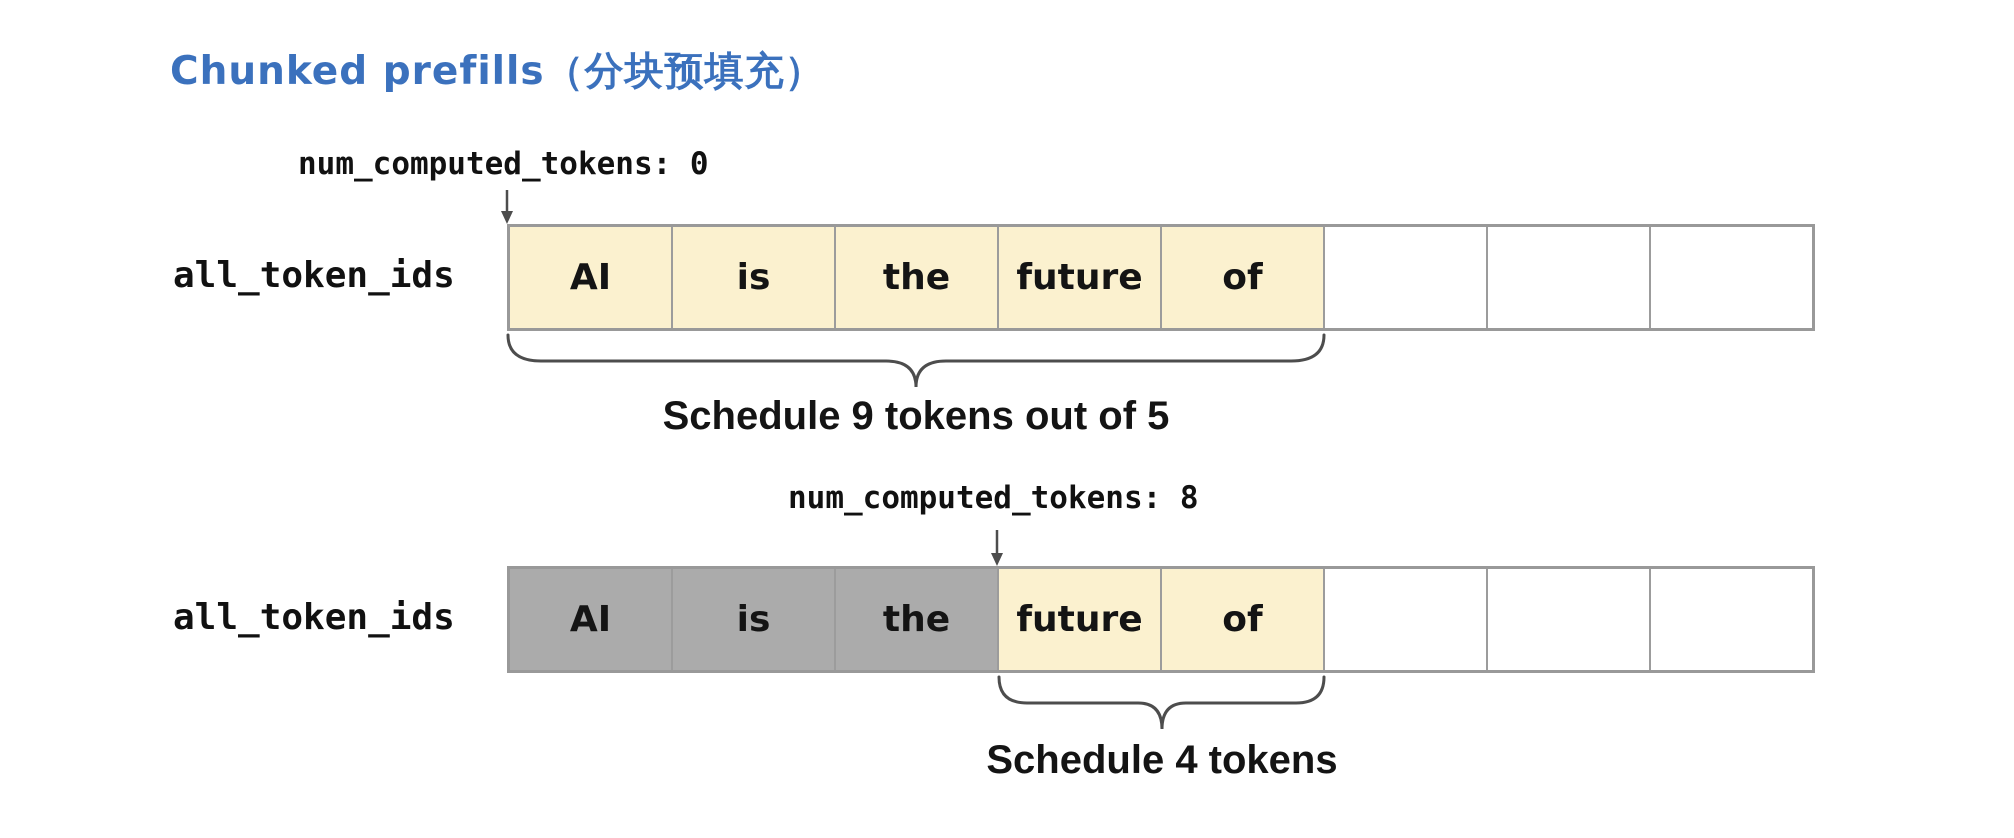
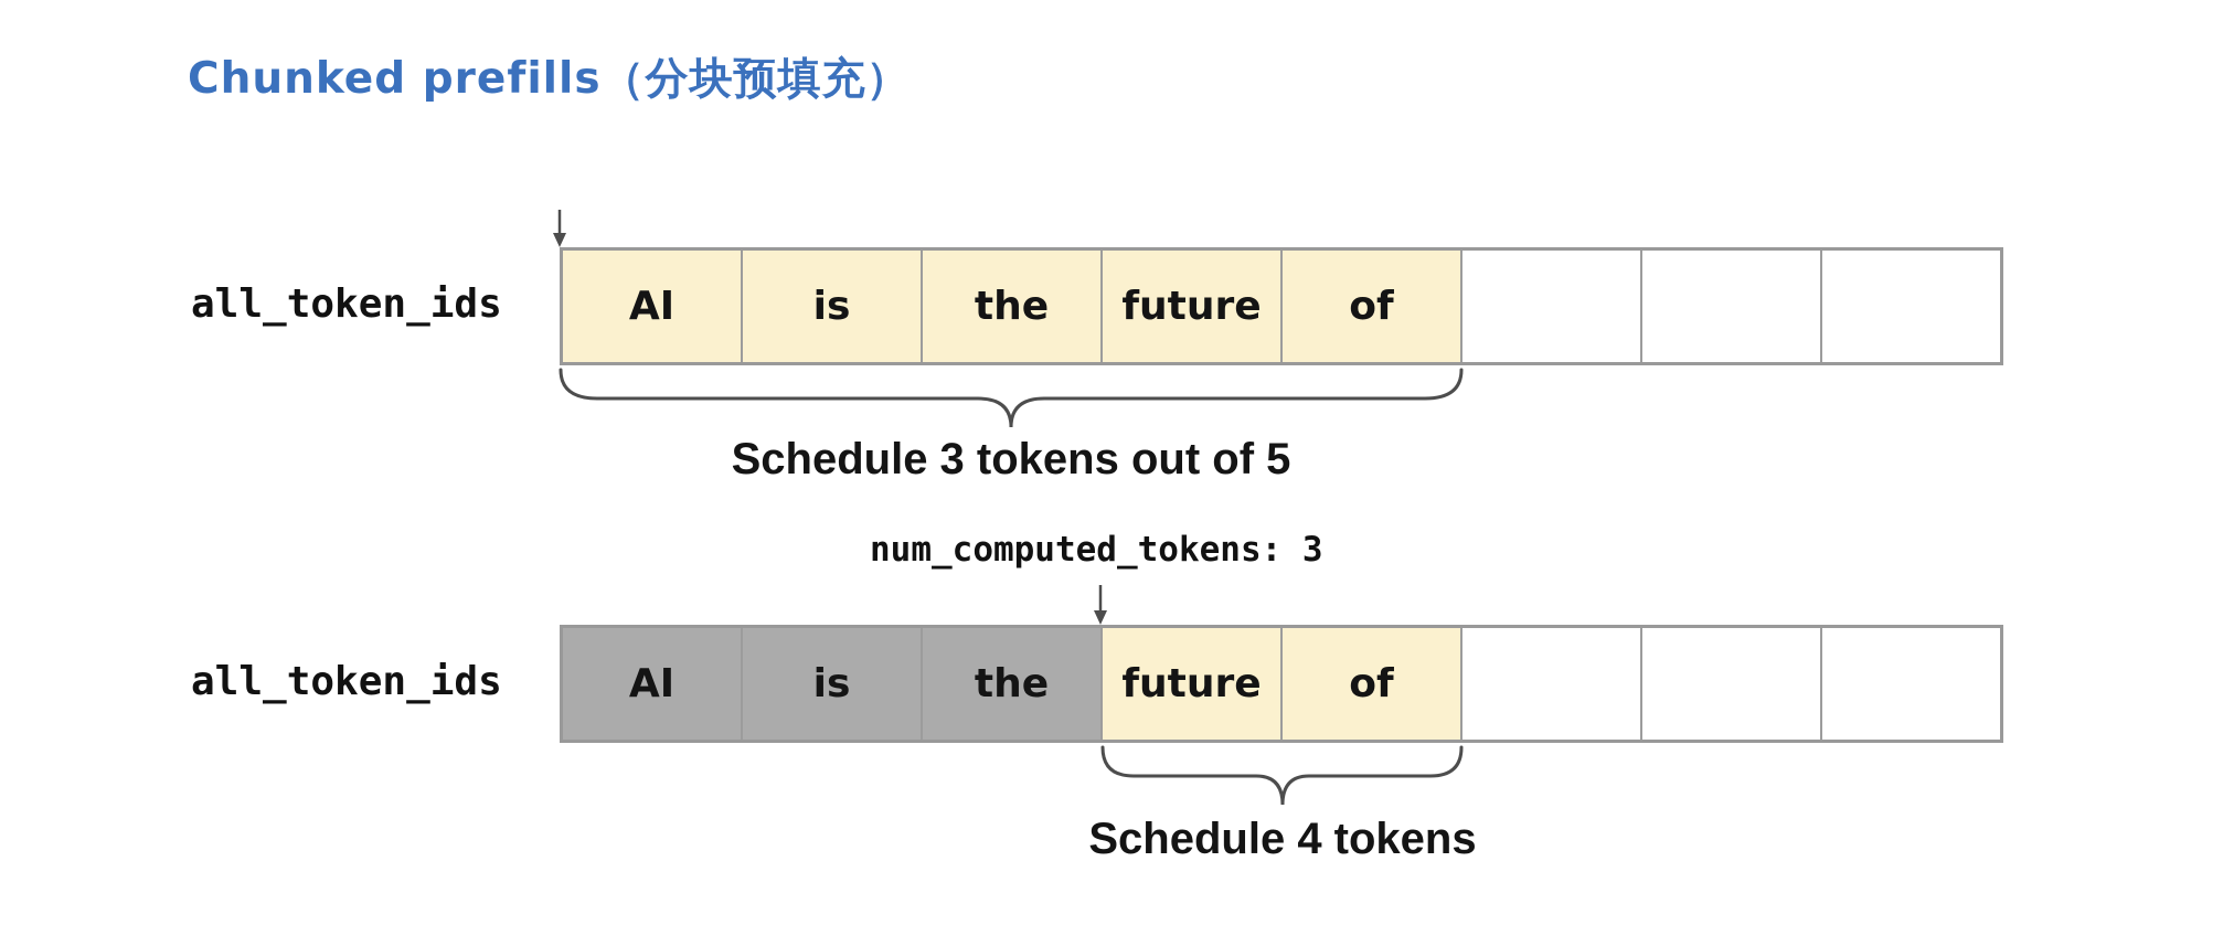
  Chunked prefills（分块预填充）
- num_computed_tokens: 0
  all_token_ids
  AI
  is
  the
  future
  of
- Schedule 9 tokens out of 5
+ Schedule 3 tokens out of 5
- num_computed_tokens: 8
+ num_computed_tokens: 3
  all_token_ids
  AI
  is
  the
  future
  of
  Schedule 4 tokens
